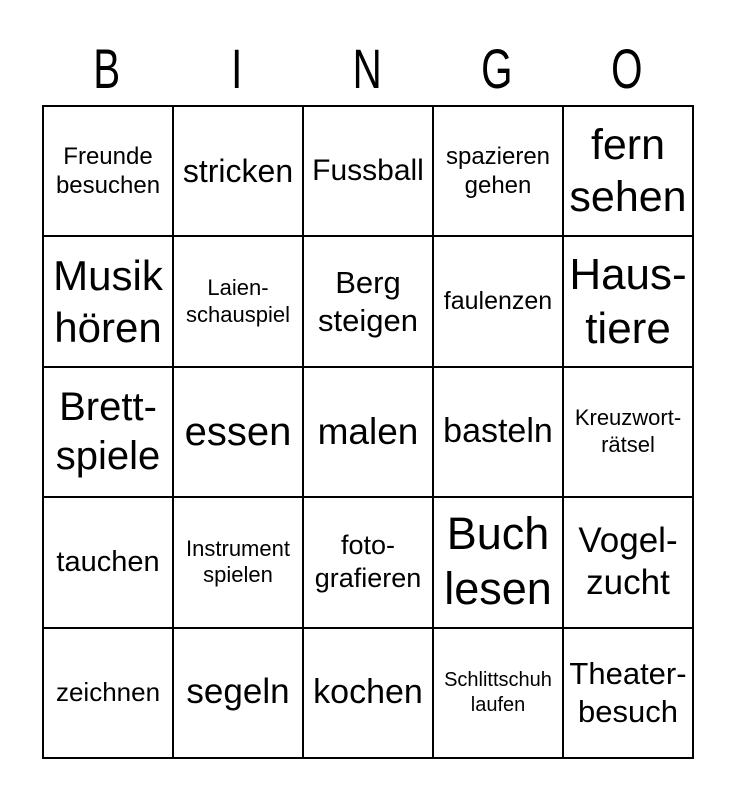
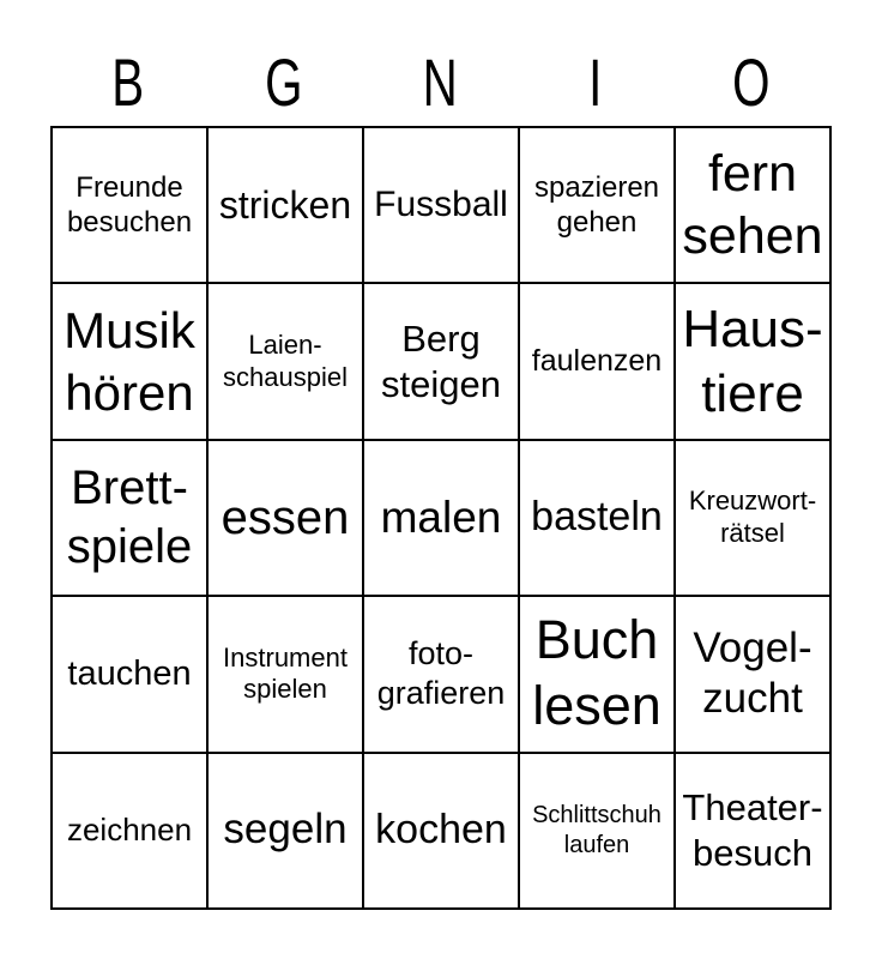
  B
- I
+ G
  N
- G
+ I
  O
  Freunde
  besuchen
  stricken
  Fussball
  spazieren
  gehen
  fern
  sehen
  Musik
  hören
  Laien-
  schauspiel
  Berg
  steigen
  faulenzen
  Haus-
  tiere
  Brett-
  spiele
  essen
  malen
  basteln
  Kreuzwort-
  rätsel
  tauchen
  Instrument
  spielen
  foto-
  grafieren
  Buch
  lesen
  Vogel-
  zucht
  zeichnen
  segeln
  kochen
  Schlittschuh
  laufen
  Theater-
  besuch
